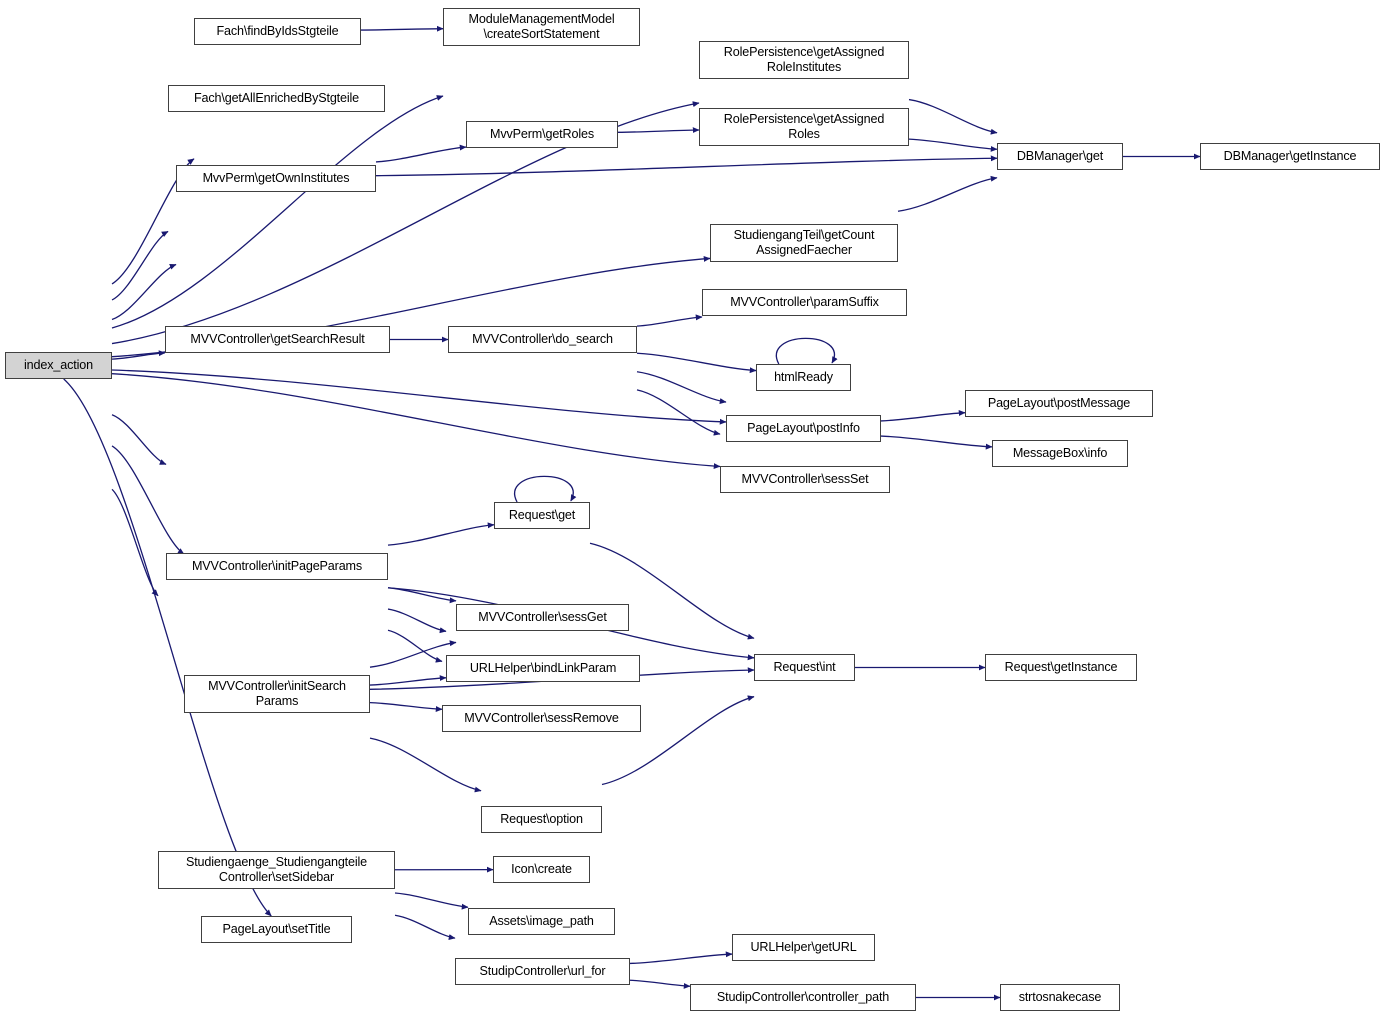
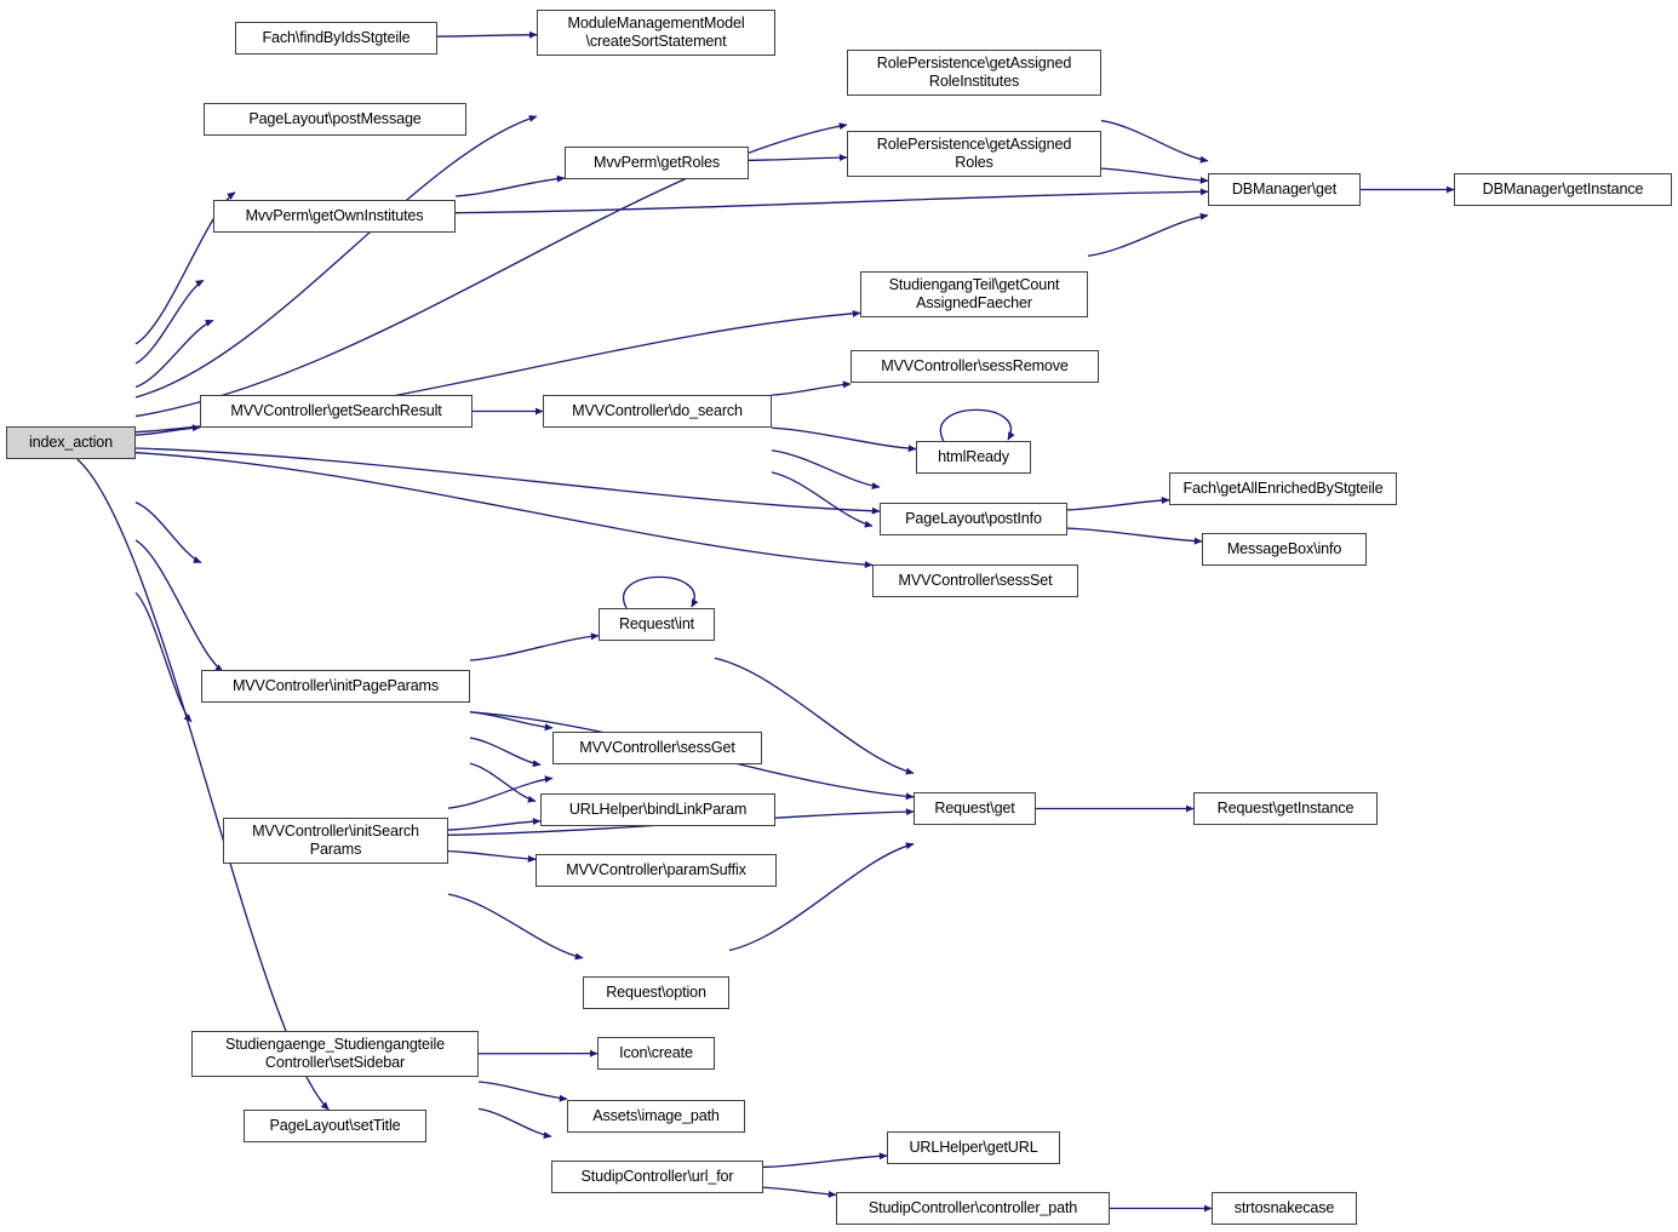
  index_action
  Fach\findByIdsStgteile
  ModuleManagementModel
  \createSortStatement
- Fach\getAllEnrichedByStgteile
+ PageLayout\postMessage
  MvvPerm\getOwnInstitutes
  MvvPerm\getRoles
  RolePersistence\getAssigned
  RoleInstitutes
  RolePersistence\getAssigned
  Roles
  DBManager\get
  DBManager\getInstance
  StudiengangTeil\getCount
  AssignedFaecher
  MVVController\getSearchResult
  MVVController\do_search
- MVVController\paramSuffix
+ MVVController\sessRemove
  htmlReady
  PageLayout\postInfo
- PageLayout\postMessage
+ Fach\getAllEnrichedByStgteile
  MessageBox\info
  MVVController\sessSet
- Request\get
+ Request\int
  MVVController\initPageParams
  MVVController\sessGet
  URLHelper\bindLinkParam
  MVVController\initSearch
  Params
- MVVController\sessRemove
+ MVVController\paramSuffix
- Request\int
+ Request\get
  Request\getInstance
  Request\option
  Studiengaenge_Studiengangteile
  Controller\setSidebar
  Icon\create
  Assets\image_path
  PageLayout\setTitle
  StudipController\url_for
  URLHelper\getURL
  StudipController\controller_path
  strtosnakecase
